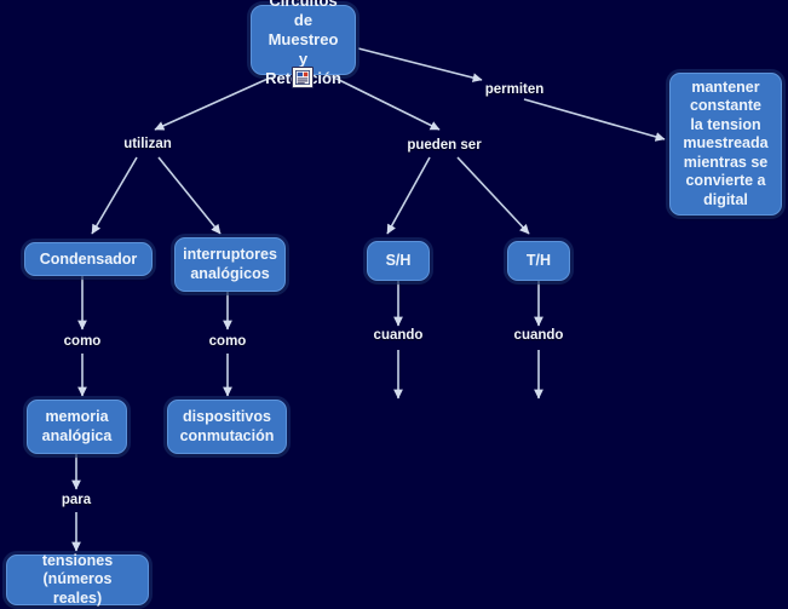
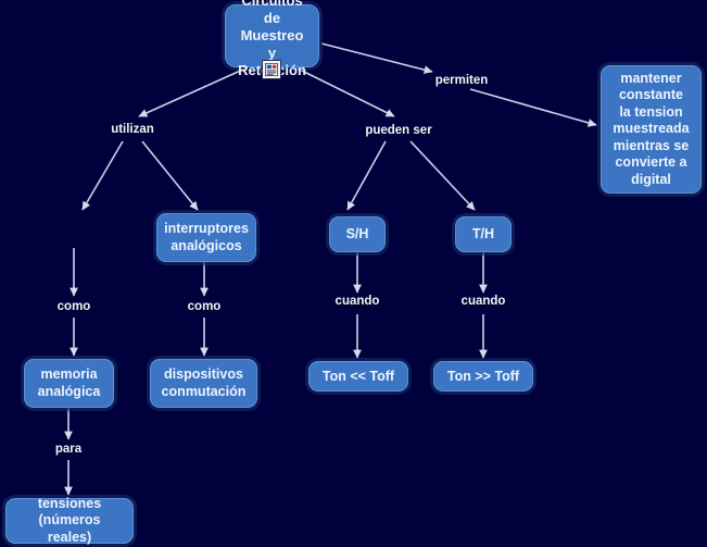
  Circuitos de
  Muestreo
  y Retión
  mantener
  constante
  la tension
  muestreada
  mientras se
  convierte a
  digital
- Condensador
  interruptores
  analógicos
  S/H
  T/H
  memoria
  analógica
  dispositivos
  conmutación
+ Ton << Toff
+ Ton >> Toff
  tensiones
  (números reales)
  utilizan
  pueden ser
  permiten
  como
  como
  cuando
  cuando
  para
